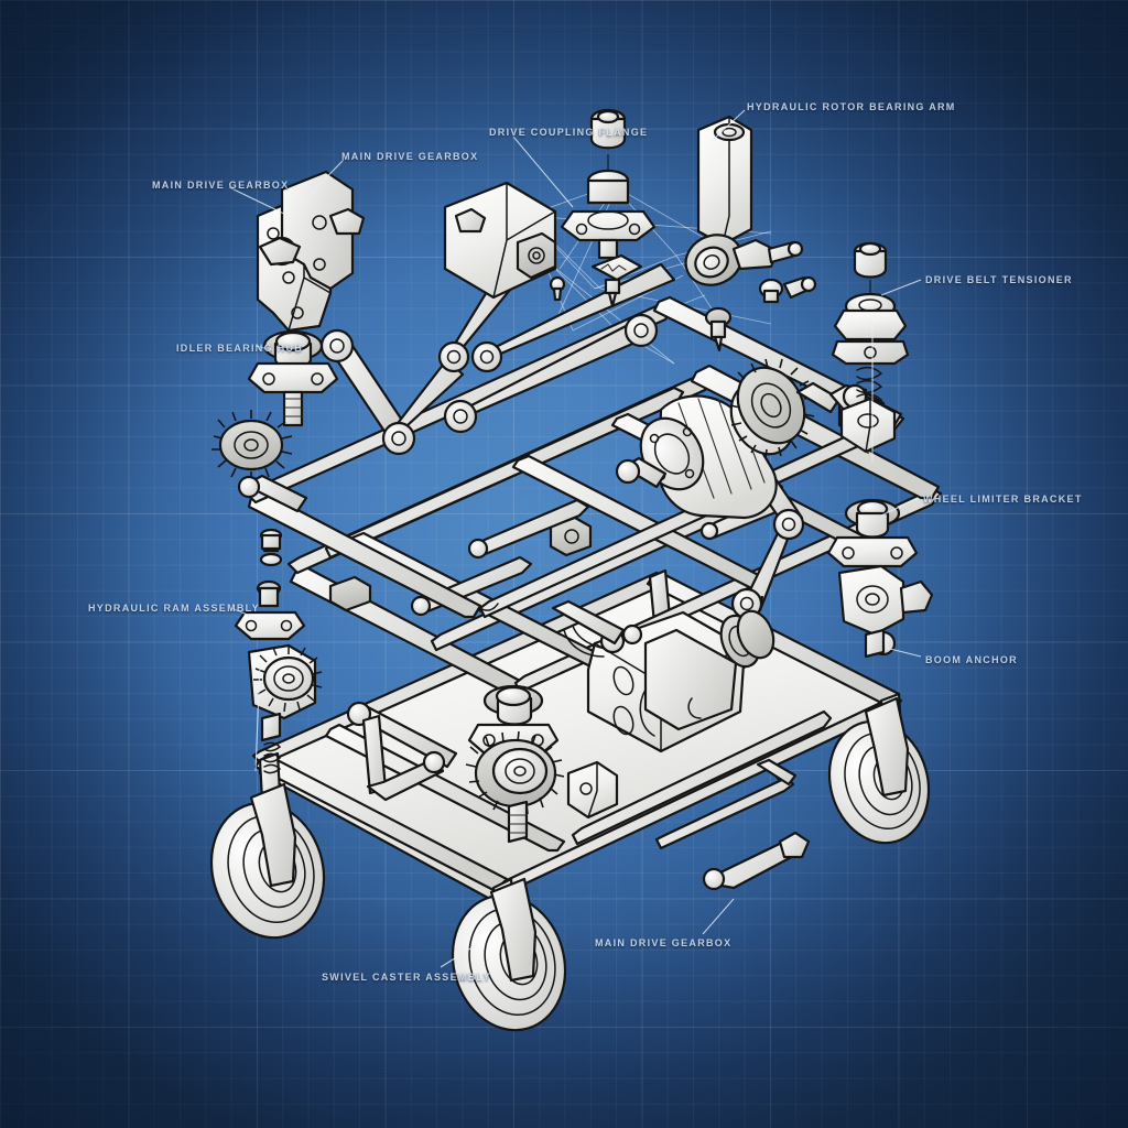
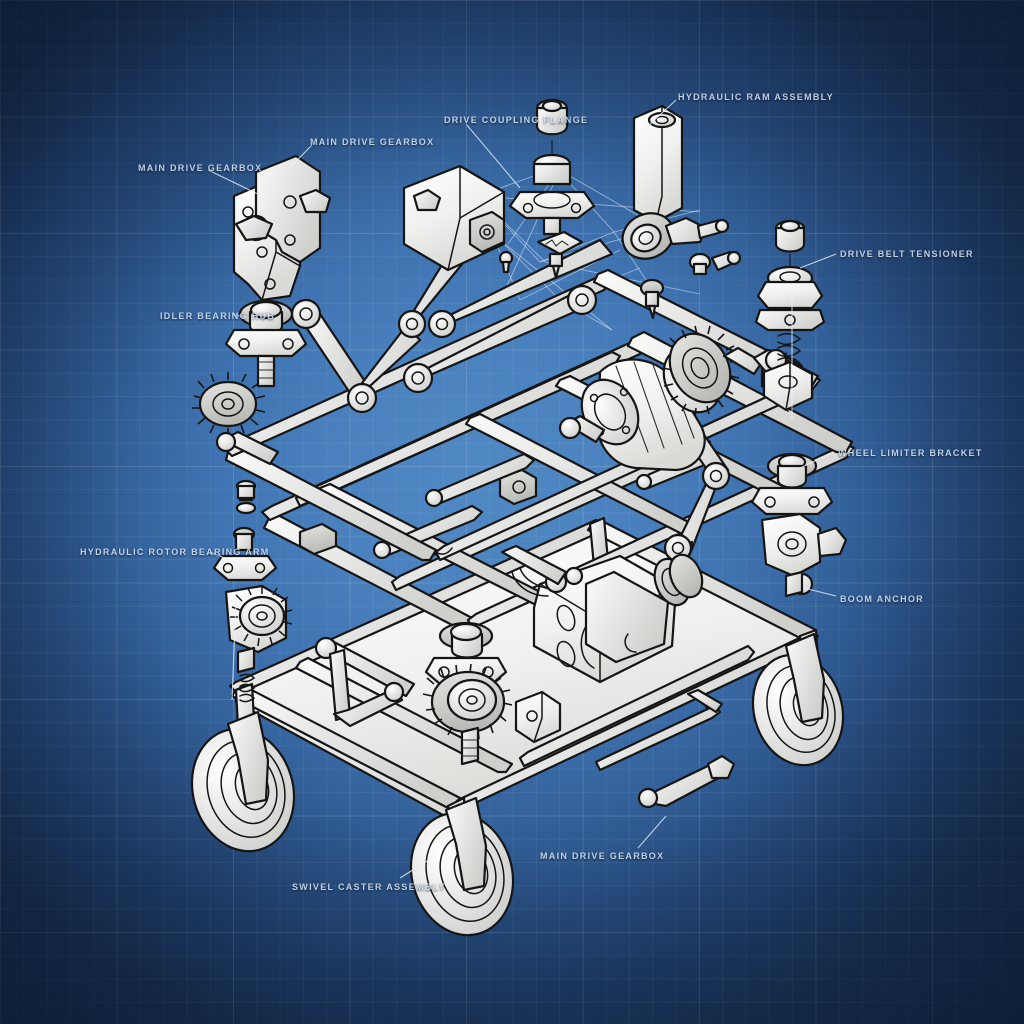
  MAIN DRIVE GEARBOX
  MAIN DRIVE GEARBOX
  DRIVE COUPLING FLANGE
- HYDRAULIC ROTOR BEARING ARM
+ HYDRAULIC RAM ASSEMBLY
  IDLER BEARING HUB
  DRIVE BELT TENSIONER
  WHEEL LIMITER BRACKET
- HYDRAULIC RAM ASSEMBLY
+ HYDRAULIC ROTOR BEARING ARM
  BOOM ANCHOR
  SWIVEL CASTER ASSEMBLY
  MAIN DRIVE GEARBOX
